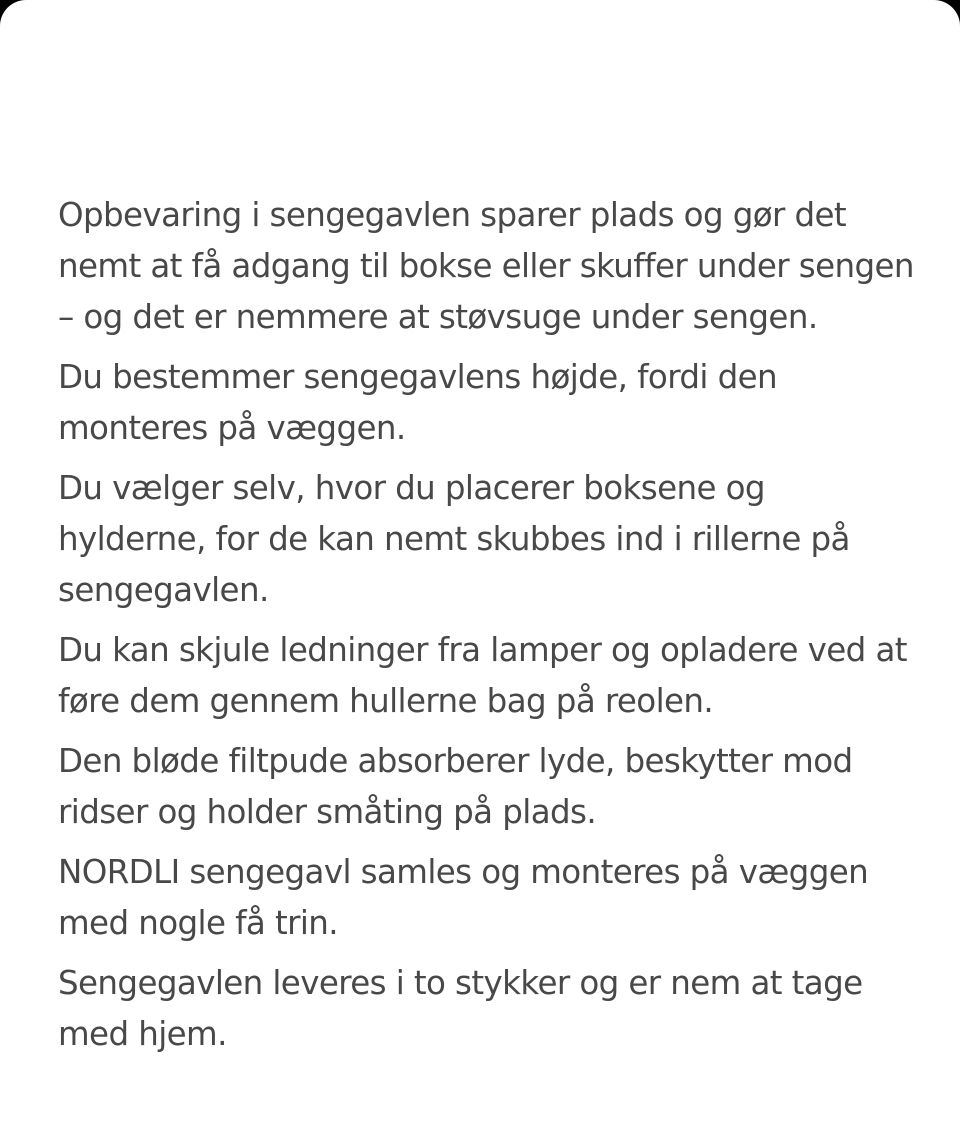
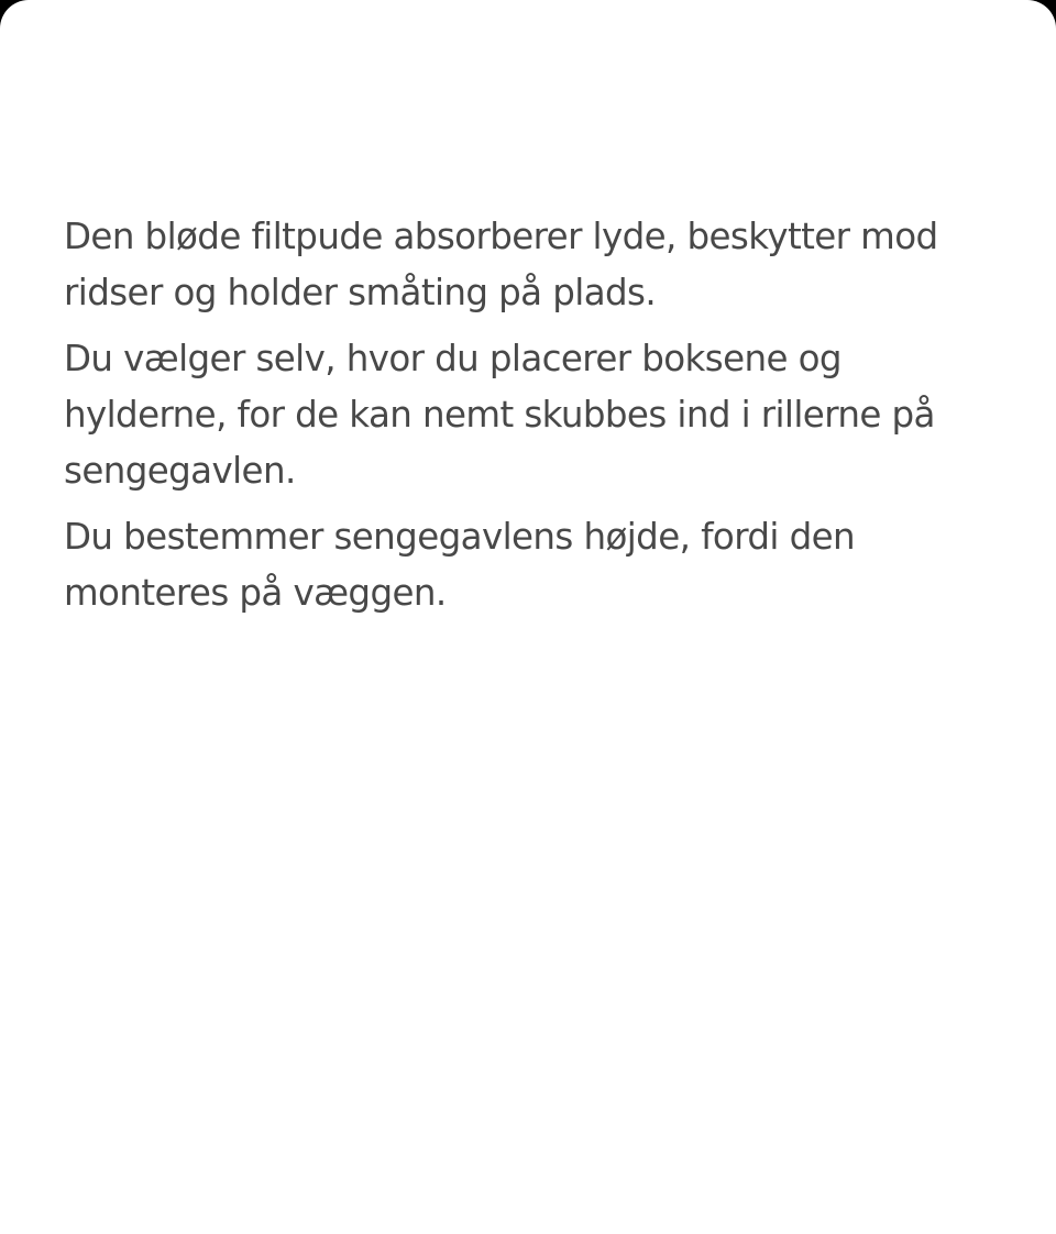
- Opbevaring i sengegavlen sparer plads og gør det nemt at få adgang til bokse eller skuffer under sengen – og det er nemmere at støvsuge under sengen.
- Du bestemmer sengegavlens højde, fordi den monteres på væggen.
+ Den bløde filtpude absorberer lyde, beskytter mod ridser og holder småting på plads.
  Du vælger selv, hvor du placerer boksene og hylderne, for de kan nemt skubbes ind i rillerne på sengegavlen.
- Du kan skjule ledninger fra lamper og opladere ved at føre dem gennem hullerne bag på reolen.
- Den bløde filtpude absorberer lyde, beskytter mod ridser og holder småting på plads.
+ Du bestemmer sengegavlens højde, fordi den monteres på væggen.
- NORDLI sengegavl samles og monteres på væggen med nogle få trin.
- Sengegavlen leveres i to stykker og er nem at tage med hjem.
